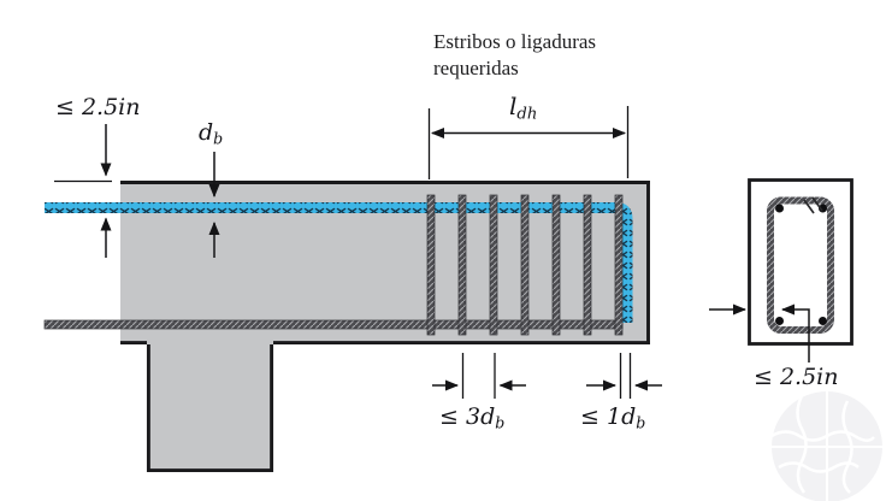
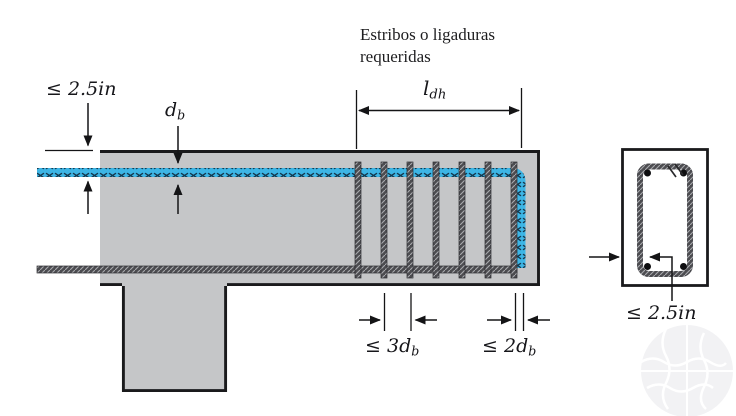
  Estribos o ligaduras
  requeridas
  ≤ 2.5in
  db
  ldh
  ≤ 3db
- ≤ 1db
+ ≤ 2db
  ≤ 2.5in
